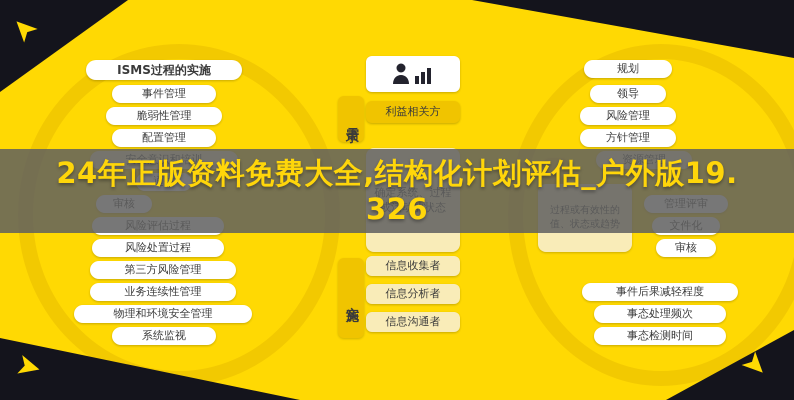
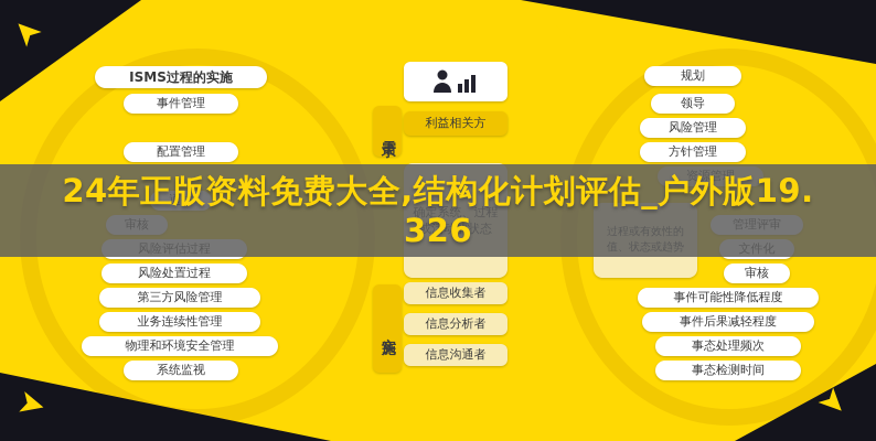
  ISMS过程的实施
  事件管理
- 脆弱性管理
  配置管理
- 安全意识和培训
  通信
  审核
  风险评估过程
  风险处置过程
  第三方风险管理
  业务连续性管理
  物理和环境安全管理
  系统监视
  利益相关方
  确定系统、过程或活动的状态
  信息收集者
  信息分析者
  信息沟通者
  规划
  领导
  风险管理
  方针管理
  资源管理
  过程或有效性的值、状态或趋势
  管理评审
  文件化
  审核
+ 事件可能性降低程度
  事件后果减轻程度
  事态处理频次
  事态检测时间
  24年正版资料免费大全,结构化计划评估_户外版19.
  326
